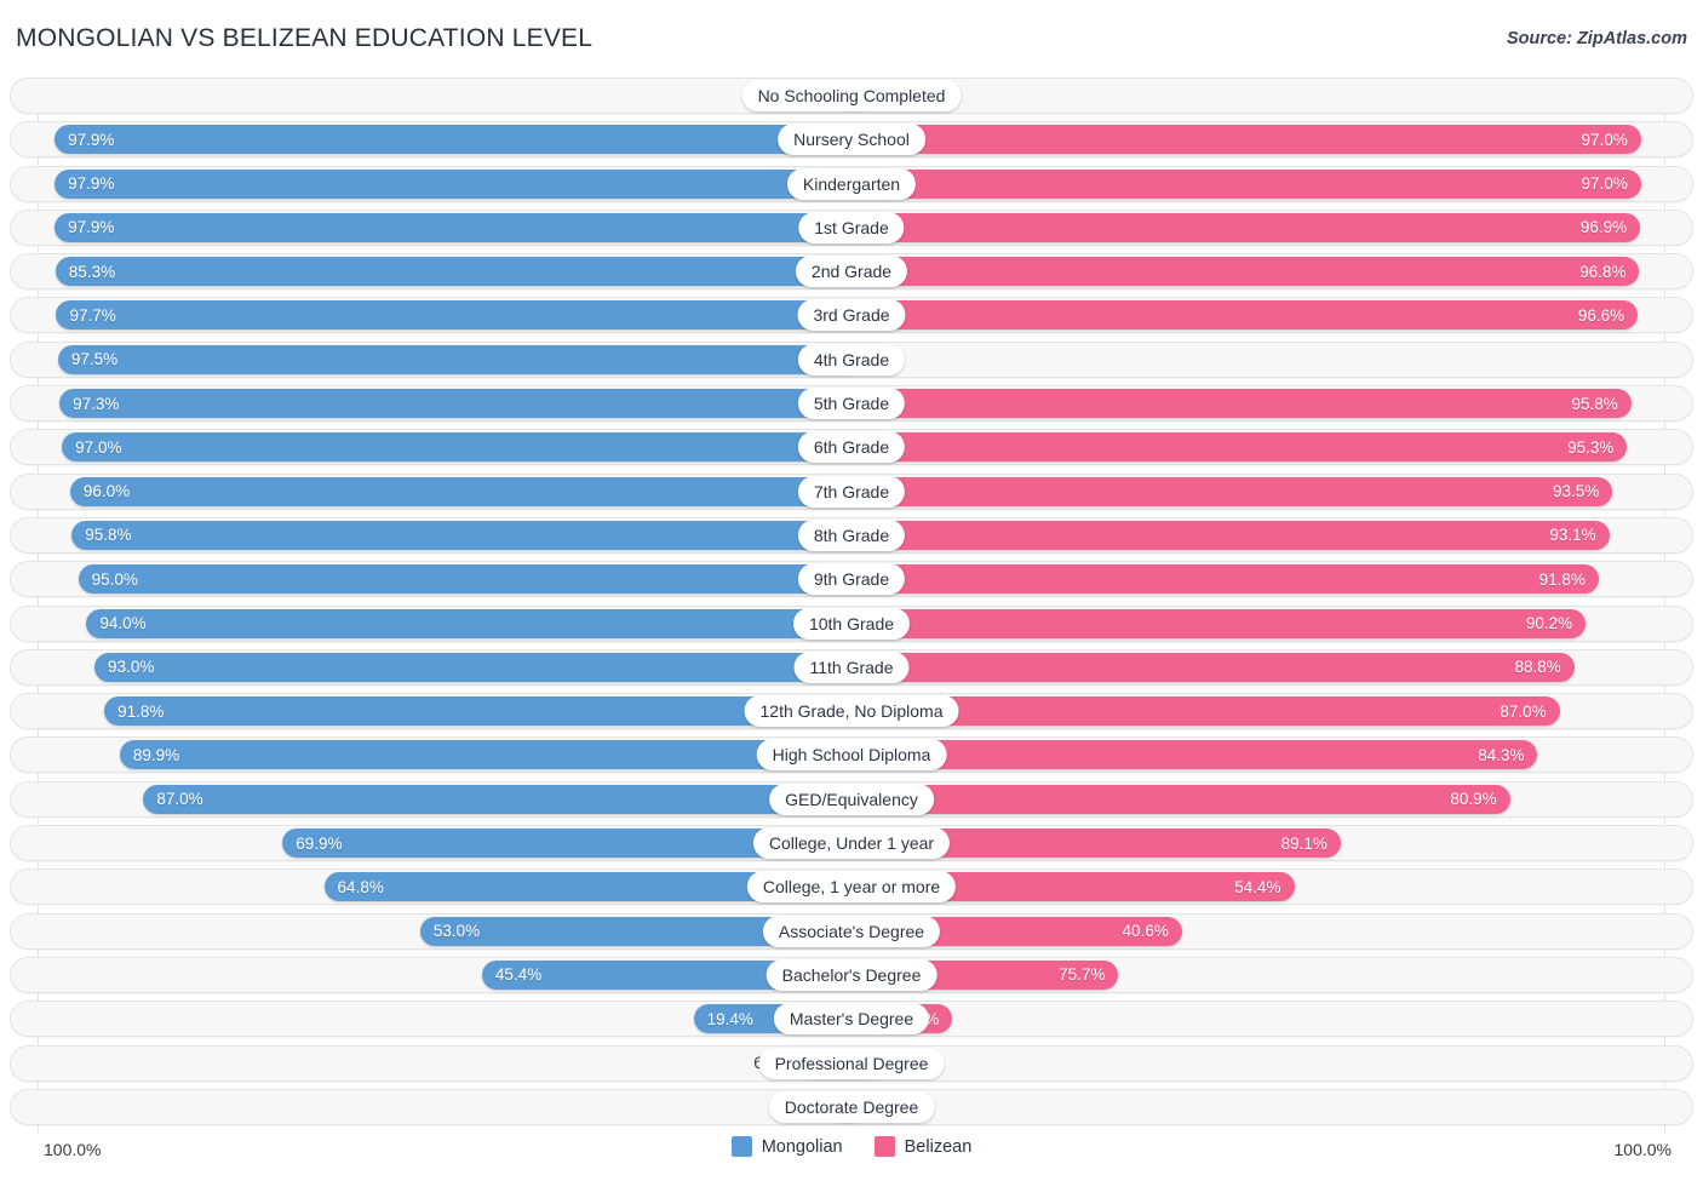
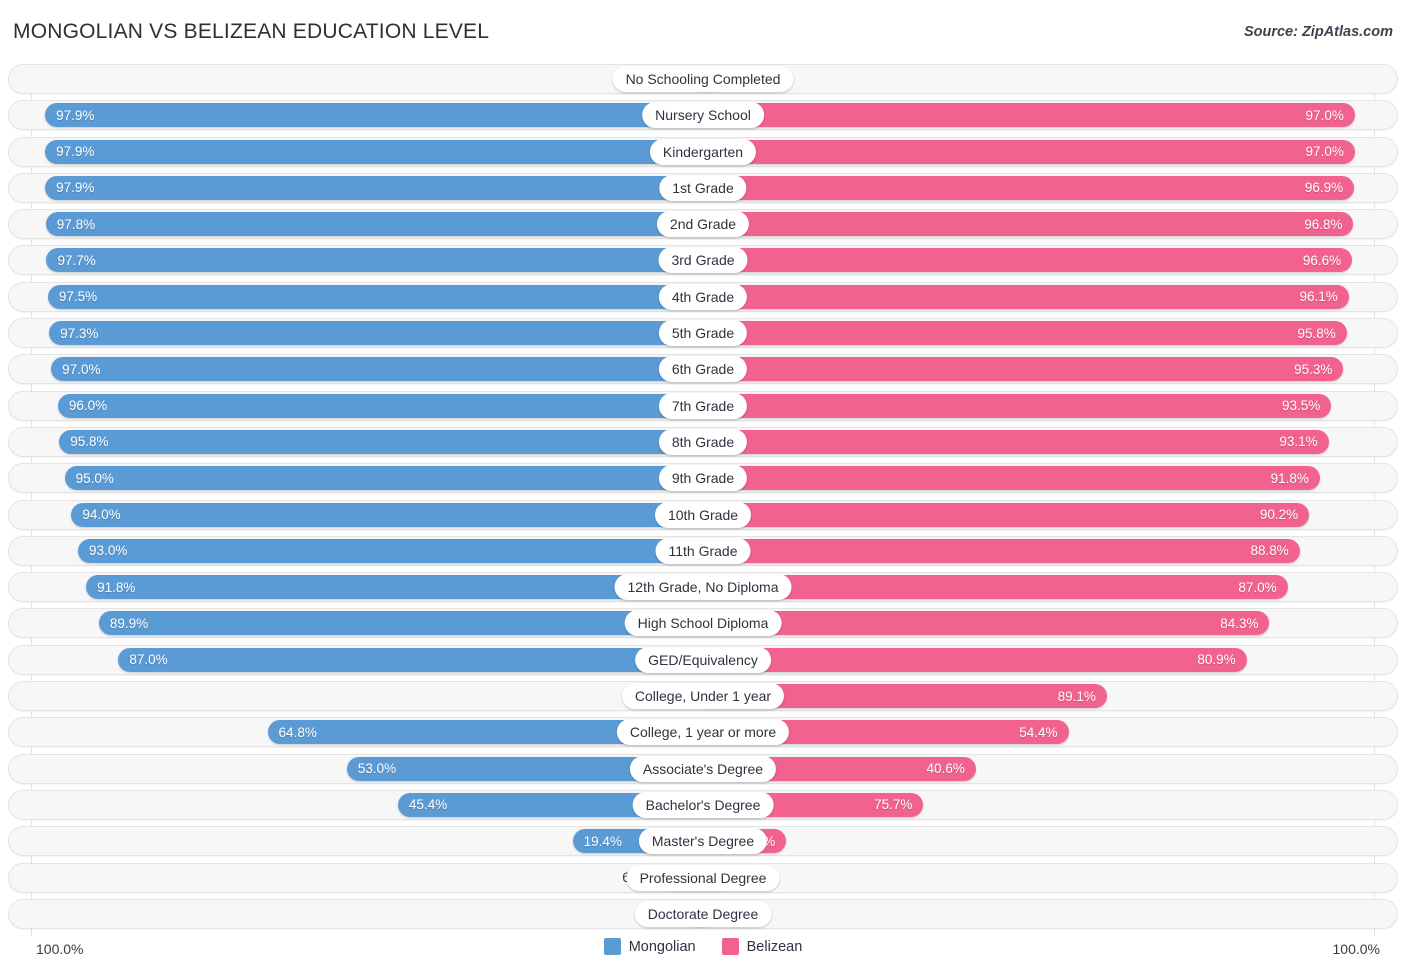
  MONGOLIAN VS BELIZEAN EDUCATION LEVEL
  Source: ZipAtlas.com
  No Schooling Completed
  97.9%
  97.0%
  Nursery School
  97.9%
  97.0%
  Kindergarten
  97.9%
  96.9%
  1st Grade
- 85.3%
+ 97.8%
  96.8%
  2nd Grade
  97.7%
  96.6%
  3rd Grade
  97.5%
+ 96.1%
  4th Grade
  97.3%
  95.8%
  5th Grade
  97.0%
  95.3%
  6th Grade
  96.0%
  93.5%
  7th Grade
  95.8%
  93.1%
  8th Grade
  95.0%
  91.8%
  9th Grade
  94.0%
  90.2%
  10th Grade
  93.0%
  88.8%
  11th Grade
  91.8%
  87.0%
  12th Grade, No Diploma
  89.9%
  84.3%
  High School Diploma
  87.0%
  80.9%
  GED/Equivalency
- 69.9%
  89.1%
  College, Under 1 year
  64.8%
  54.4%
  College, 1 year or more
  53.0%
  40.6%
  Associate's Degree
  45.4%
  75.7%
  Bachelor's Degree
  19.4%
  Master's Degree
  Professional Degree
  Doctorate Degree
  100.0%
  100.0%
  Mongolian
  Belizean
